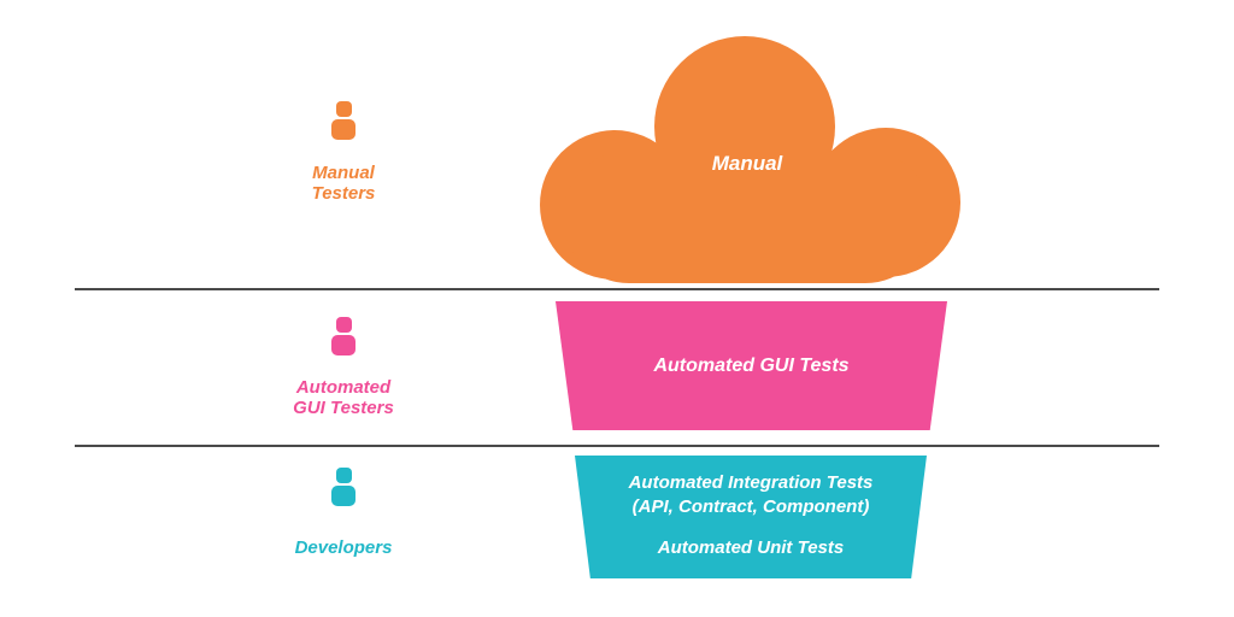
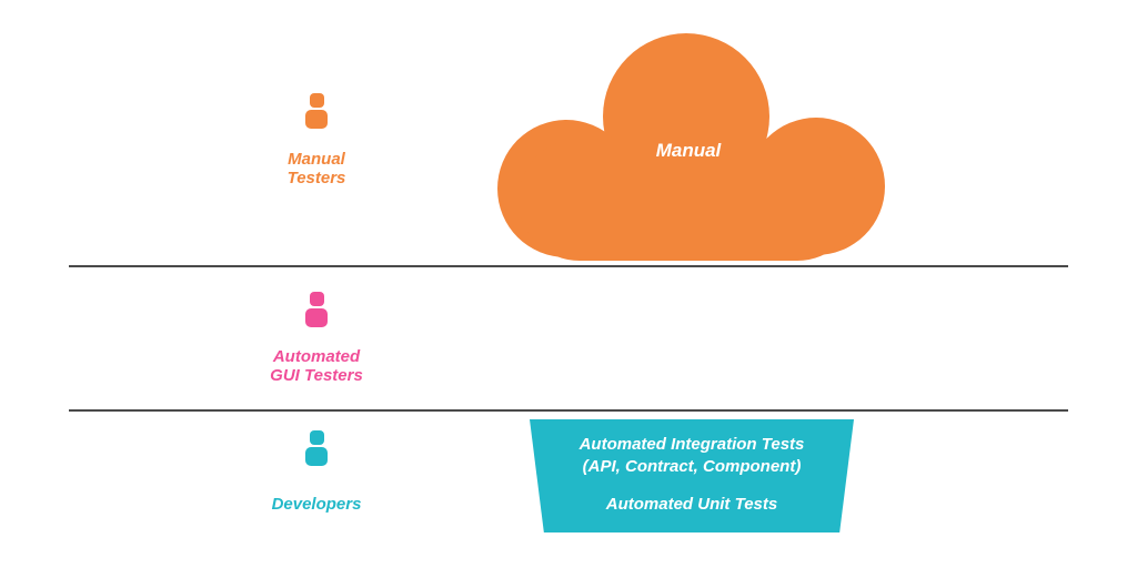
  Manual
  Testers
  Manual
  Automated
  GUI Testers
- Automated GUI Tests
  Developers
  Automated Integration Tests
  (API, Contract, Component)
  Automated Unit Tests
